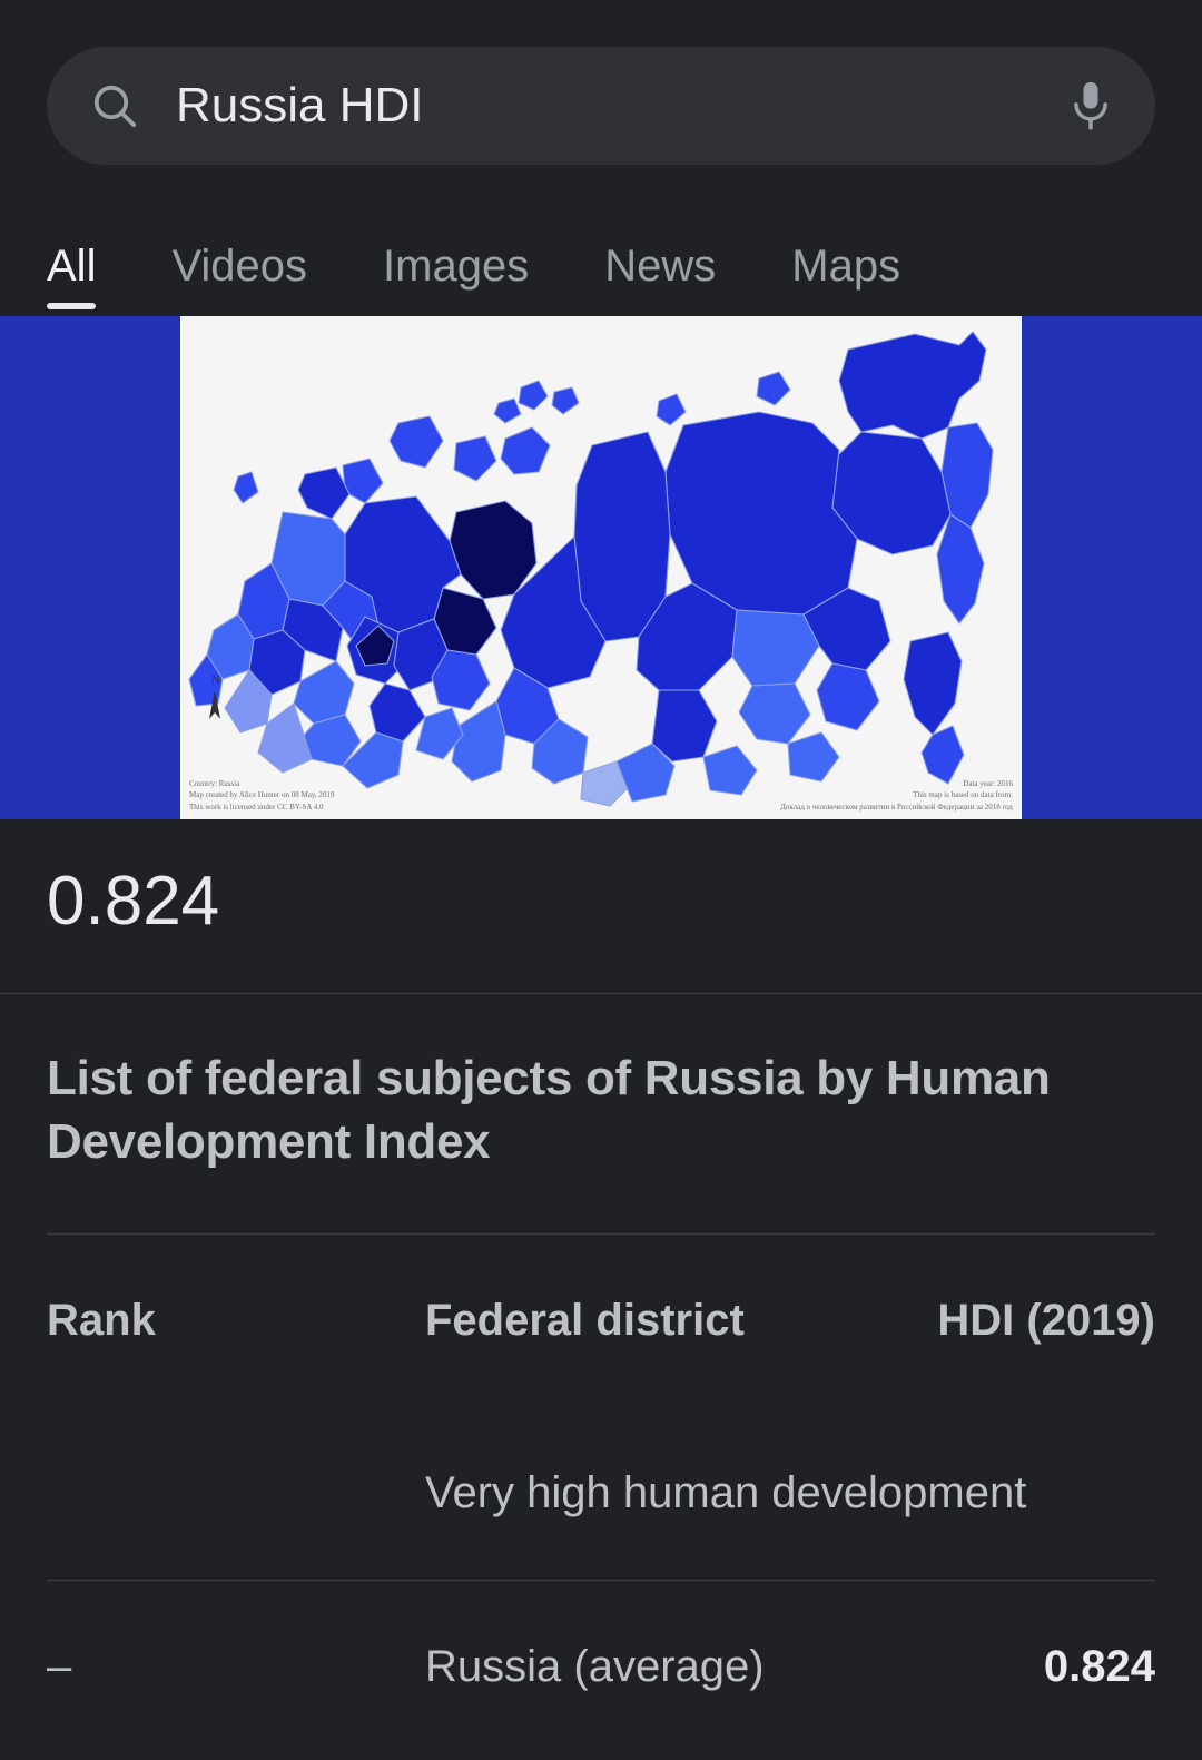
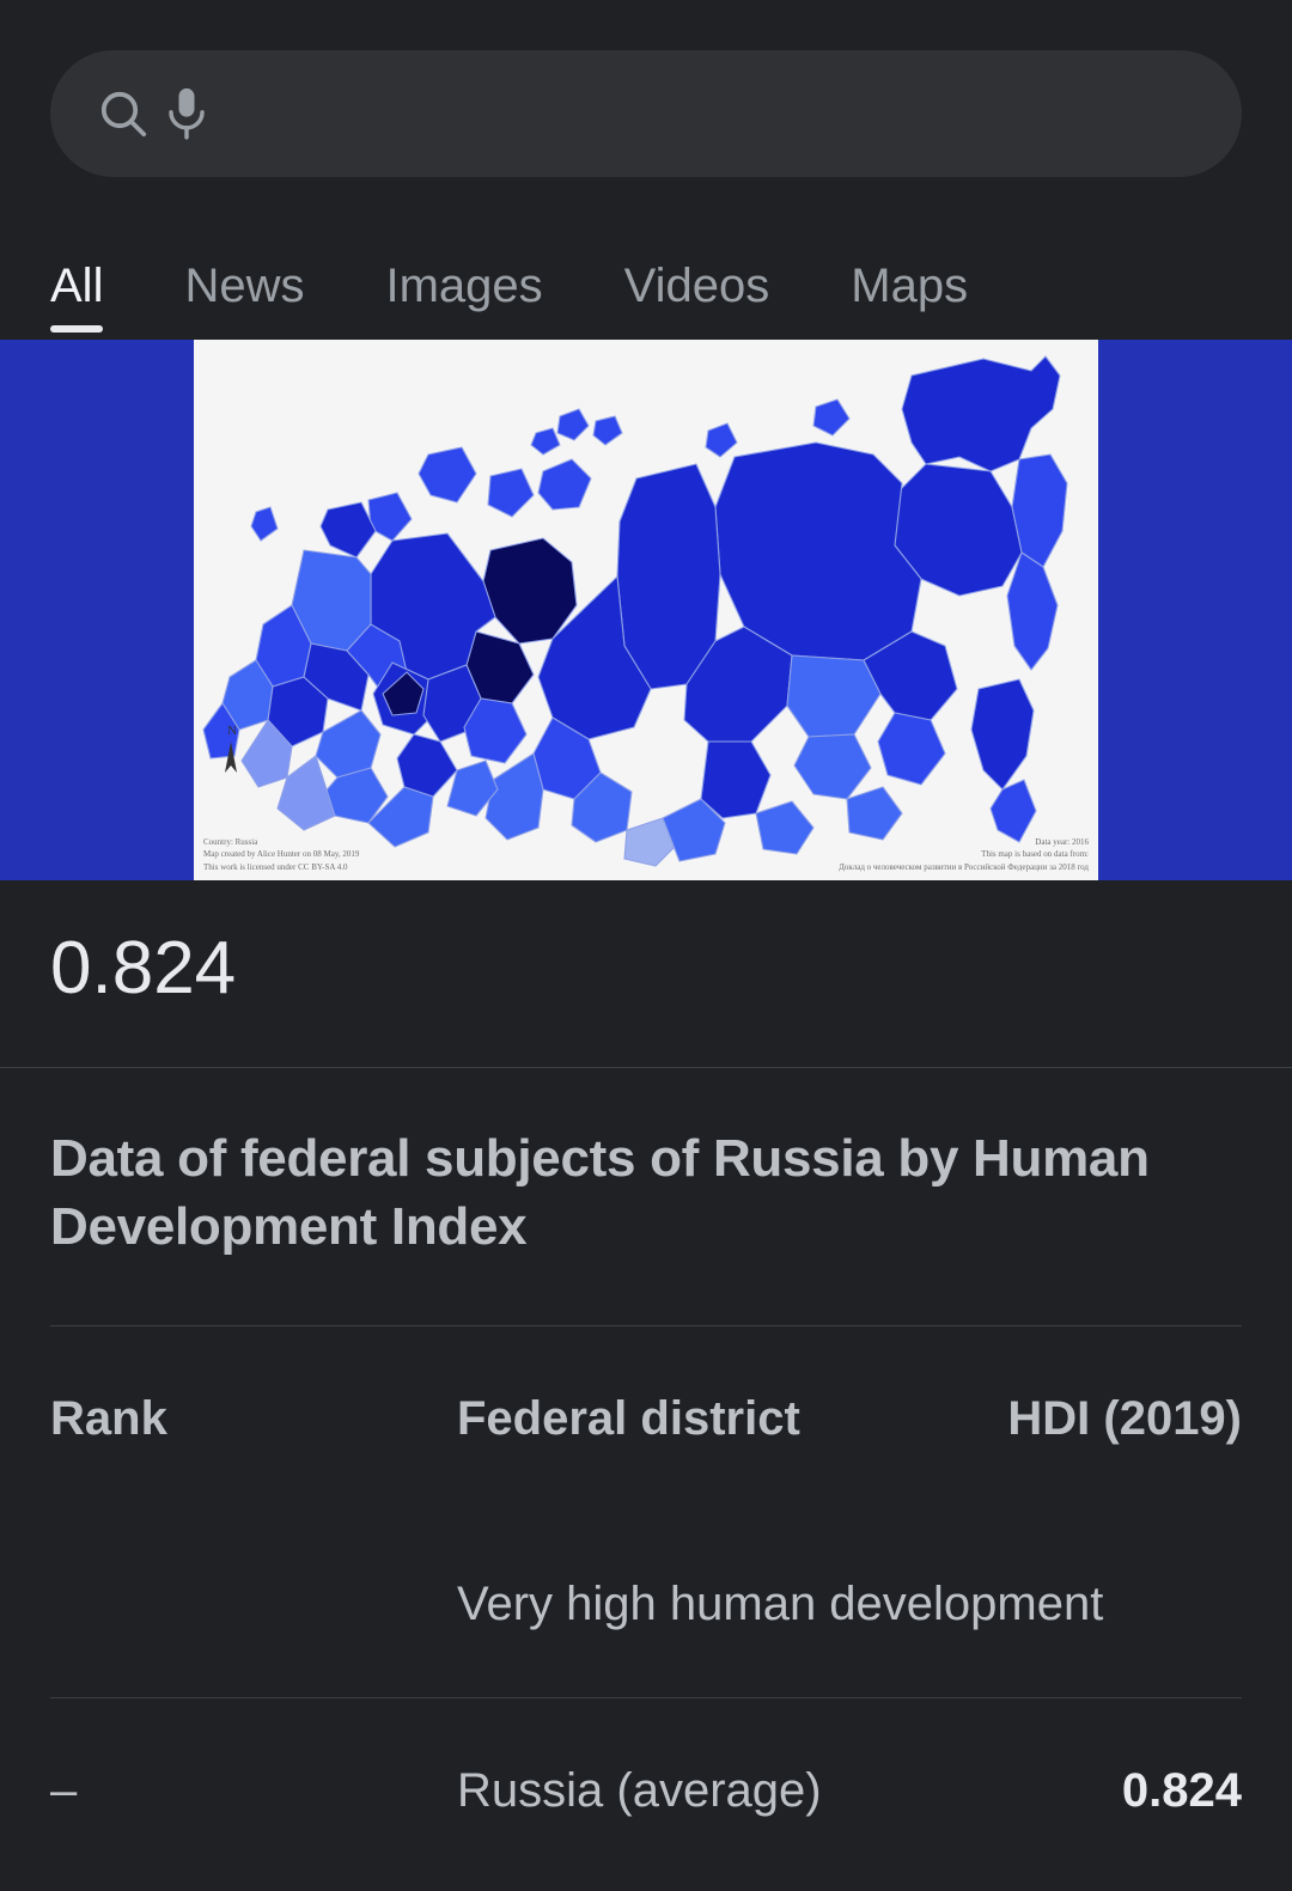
- Russia HDI
  All
- Videos
+ News
  Images
- News
+ Videos
  Maps
  N
  Country: Russia
  Map created by Alice Hunter on 08 May, 2019
  This work is licensed under CC BY-SA 4.0
  Data year: 2016
  This map is based on data from:
  Доклад о человеческом развитии в Российской Федерации за 2018 год
  0.824
- List of federal subjects of Russia by Human Development Index
+ Data of federal subjects of Russia by Human Development Index
  Rank	Federal district	HDI (2019)
  	Very high human development
  –	Russia (average)	0.824
